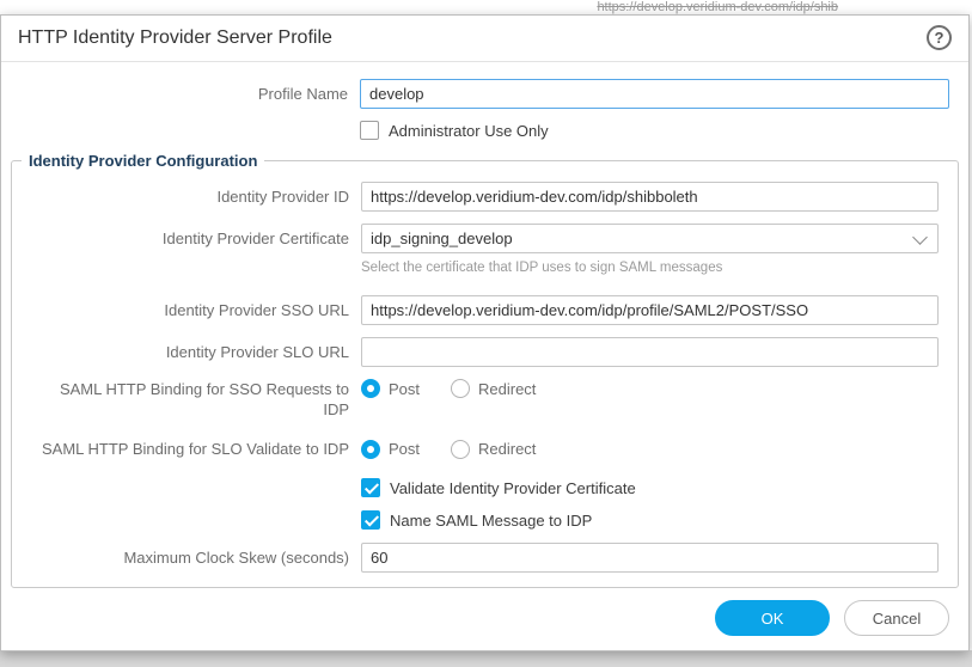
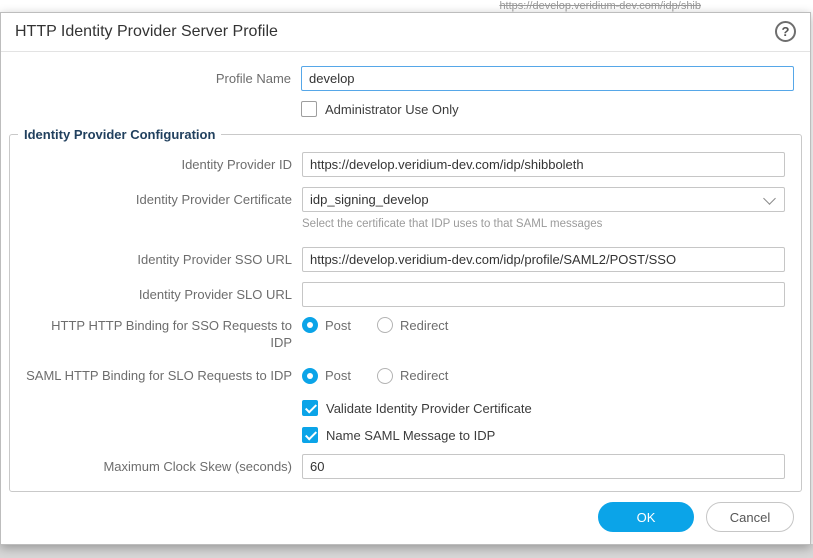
  https://develop.veridium-dev.com/idp/shib
  HTTP Identity Provider Server Profile
  ?
  Profile Name
  develop
  Administrator Use Only
  Identity Provider Configuration
  Identity Provider ID
  https://develop.veridium-dev.com/idp/shibboleth
  Identity Provider Certificate
  idp_signing_develop
- Select the certificate that IDP uses to sign SAML messages
+ Select the certificate that IDP uses to that SAML messages
  Identity Provider SSO URL
  https://develop.veridium-dev.com/idp/profile/SAML2/POST/SSO
  Identity Provider SLO URL
- SAML HTTP Binding for SSO Requests to IDP
+ HTTP HTTP Binding for SSO Requests to IDP
  Post
  Redirect
- SAML HTTP Binding for SLO Validate to IDP
+ SAML HTTP Binding for SLO Requests to IDP
  Post
  Redirect
  Validate Identity Provider Certificate
  Name SAML Message to IDP
  Maximum Clock Skew (seconds)
  60
  OK
  Cancel
